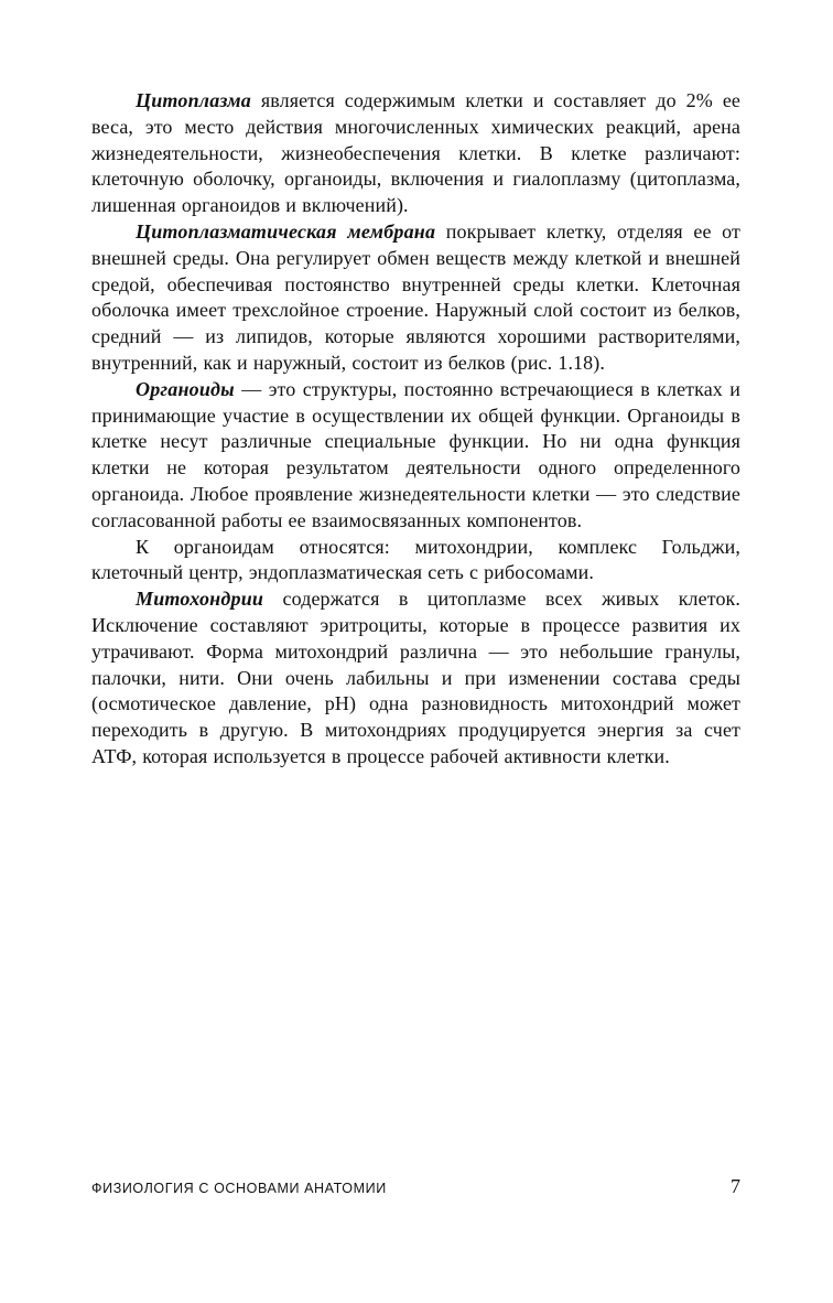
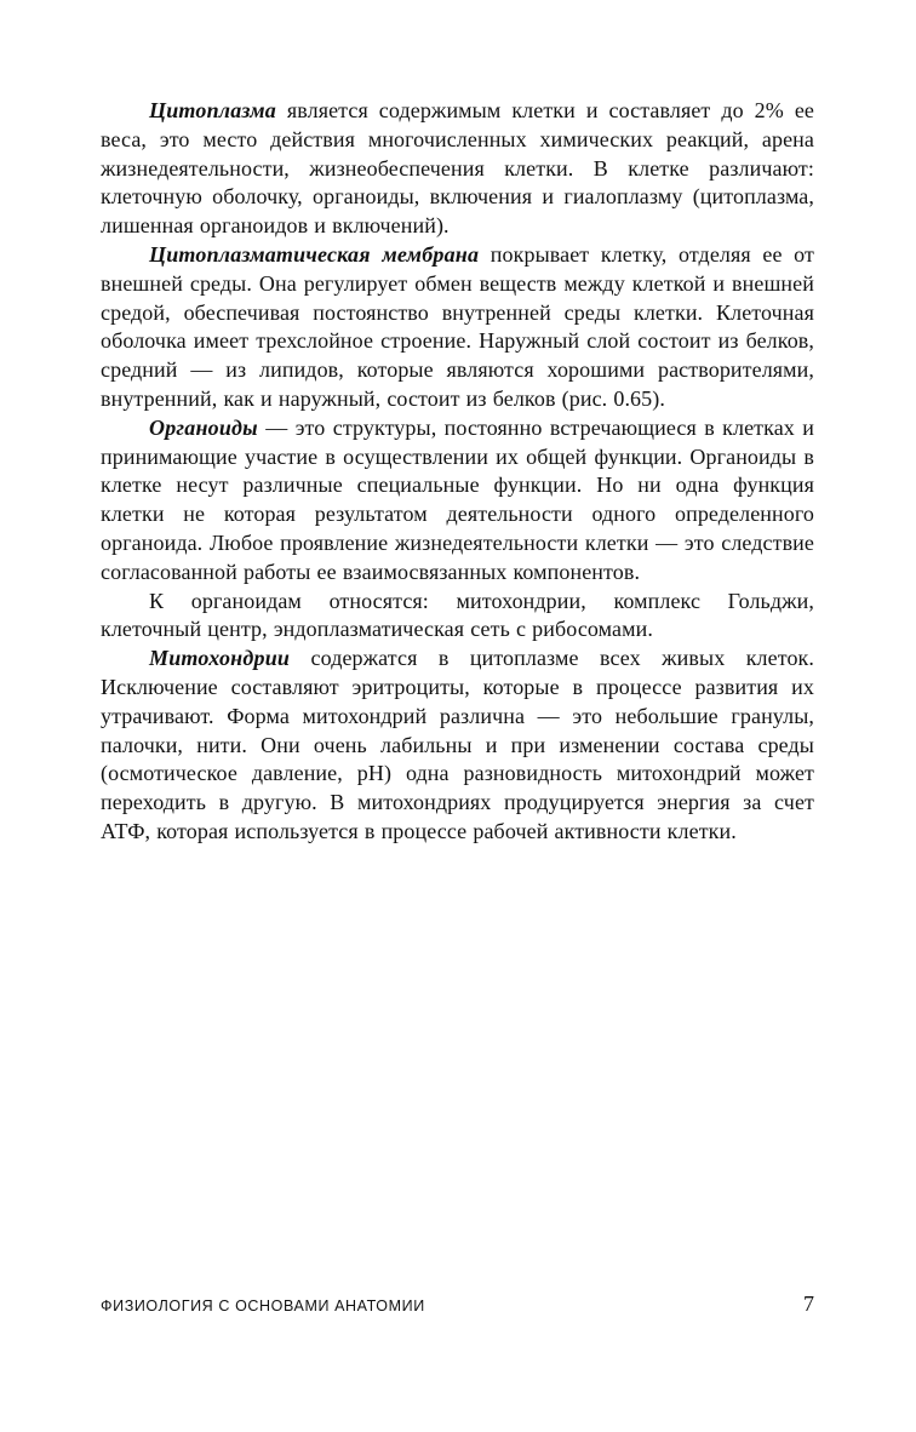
  Цитоплазма является содержимым клетки и составляет до 2% ее веса, это место действия многочисленных химических реакций, арена жизнедеятельности, жизнеобеспечения клетки. В клетке различают: клеточную оболочку, органоиды, включения и гиалоплазму (цитоплазма, лишенная органоидов и включений).
- Цитоплазматическая мембрана покрывает клетку, отделяя ее от внешней среды. Она регулирует обмен веществ между клеткой и внешней средой, обеспечивая постоянство внутренней среды клетки. Клеточная оболочка имеет трехслойное строение. Наружный слой состоит из белков, средний — из липидов, которые являются хорошими растворителями, внутренний, как и наружный, состоит из белков (рис. 1.18).
+ Цитоплазматическая мембрана покрывает клетку, отделяя ее от внешней среды. Она регулирует обмен веществ между клеткой и внешней средой, обеспечивая постоянство внутренней среды клетки. Клеточная оболочка имеет трехслойное строение. Наружный слой состоит из белков, средний — из липидов, которые являются хорошими растворителями, внутренний, как и наружный, состоит из белков (рис. 0.65).
  Органоиды — это структуры, постоянно встречающиеся в клетках и принимающие участие в осуществлении их общей функции. Органоиды в клетке несут различные специальные функции. Но ни одна функция клетки не которая результатом деятельности одного определенного органоида. Любое проявление жизнедеятельности клетки — это следствие согласованной работы ее взаимосвязанных компонентов.
  К органоидам относятся: митохондрии, комплекс Гольджи, клеточный центр, эндоплазматическая сеть с рибосомами.
  Митохондрии содержатся в цитоплазме всех живых клеток. Исключение составляют эритроциты, которые в процессе развития их утрачивают. Форма митохондрий различна — это небольшие гранулы, палочки, нити. Они очень лабильны и при изменении состава среды (осмотическое давление, pH) одна разновидность митохондрий может переходить в другую. В митохондриях продуцируется энергия за счет АТФ, которая используется в процессе рабочей активности клетки.
  ФИЗИОЛОГИЯ С ОСНОВАМИ АНАТОМИИ
  7
